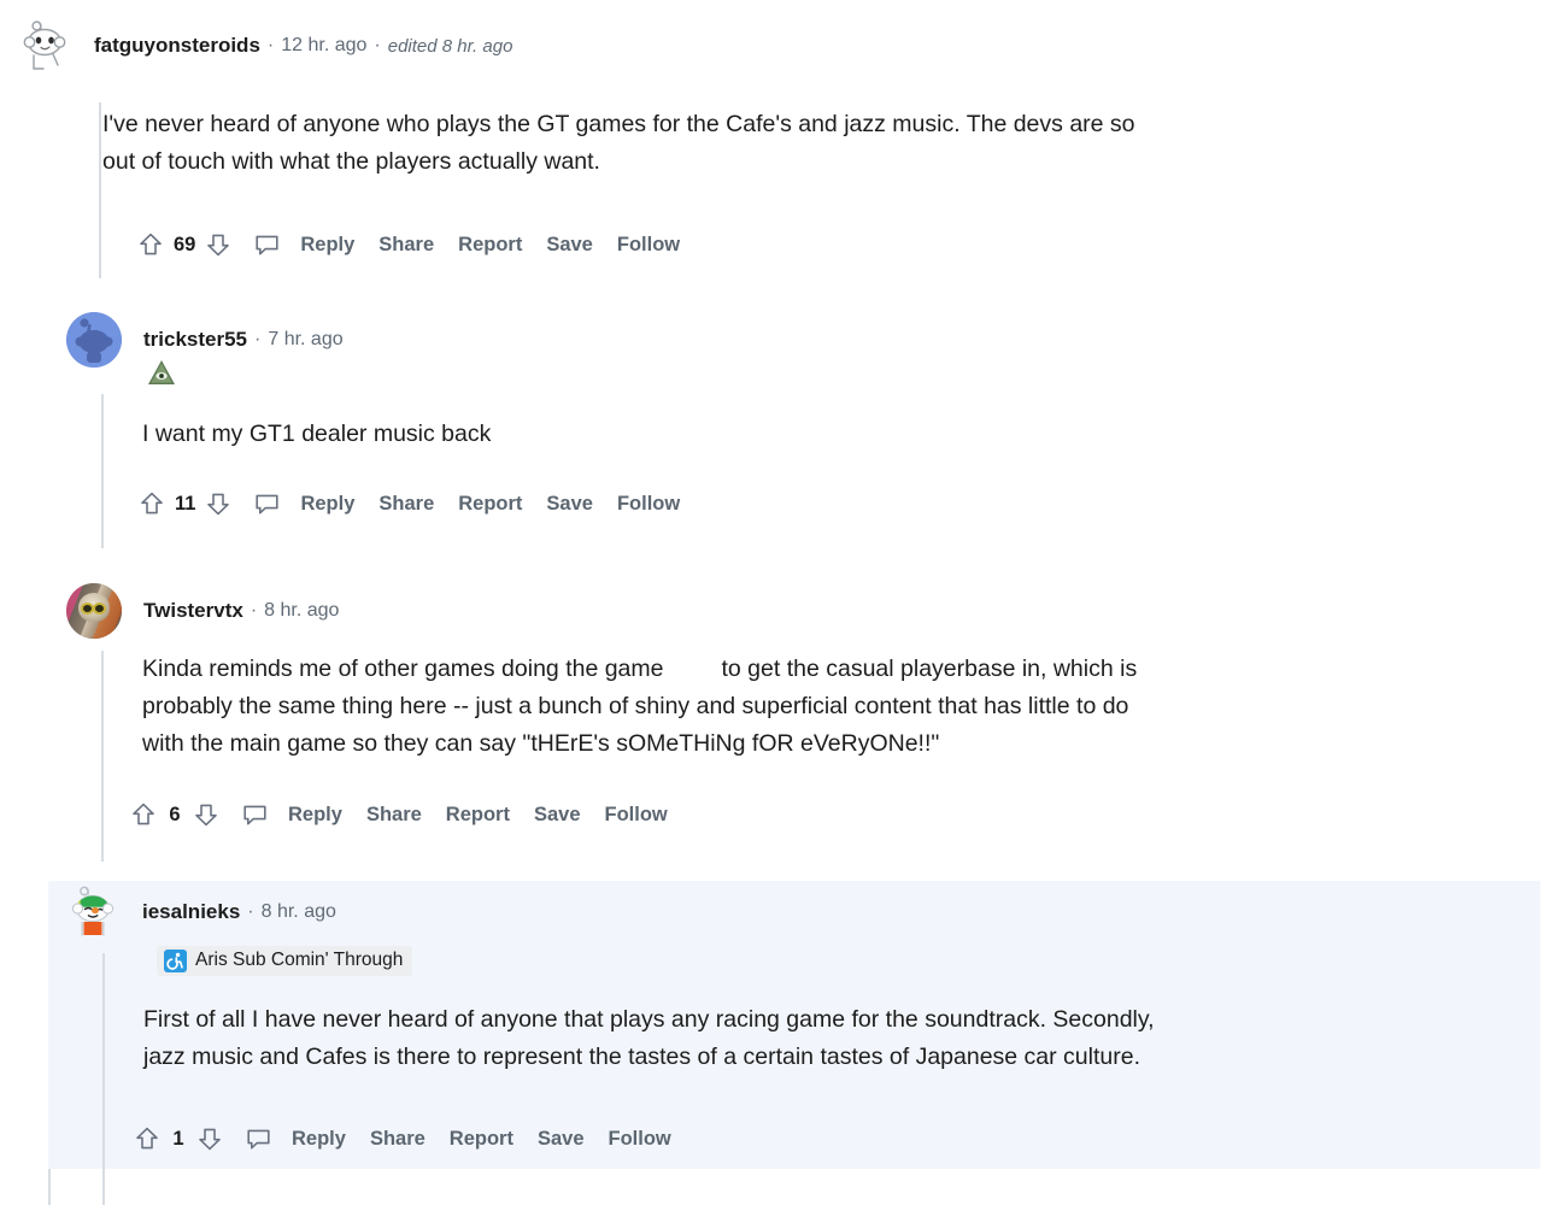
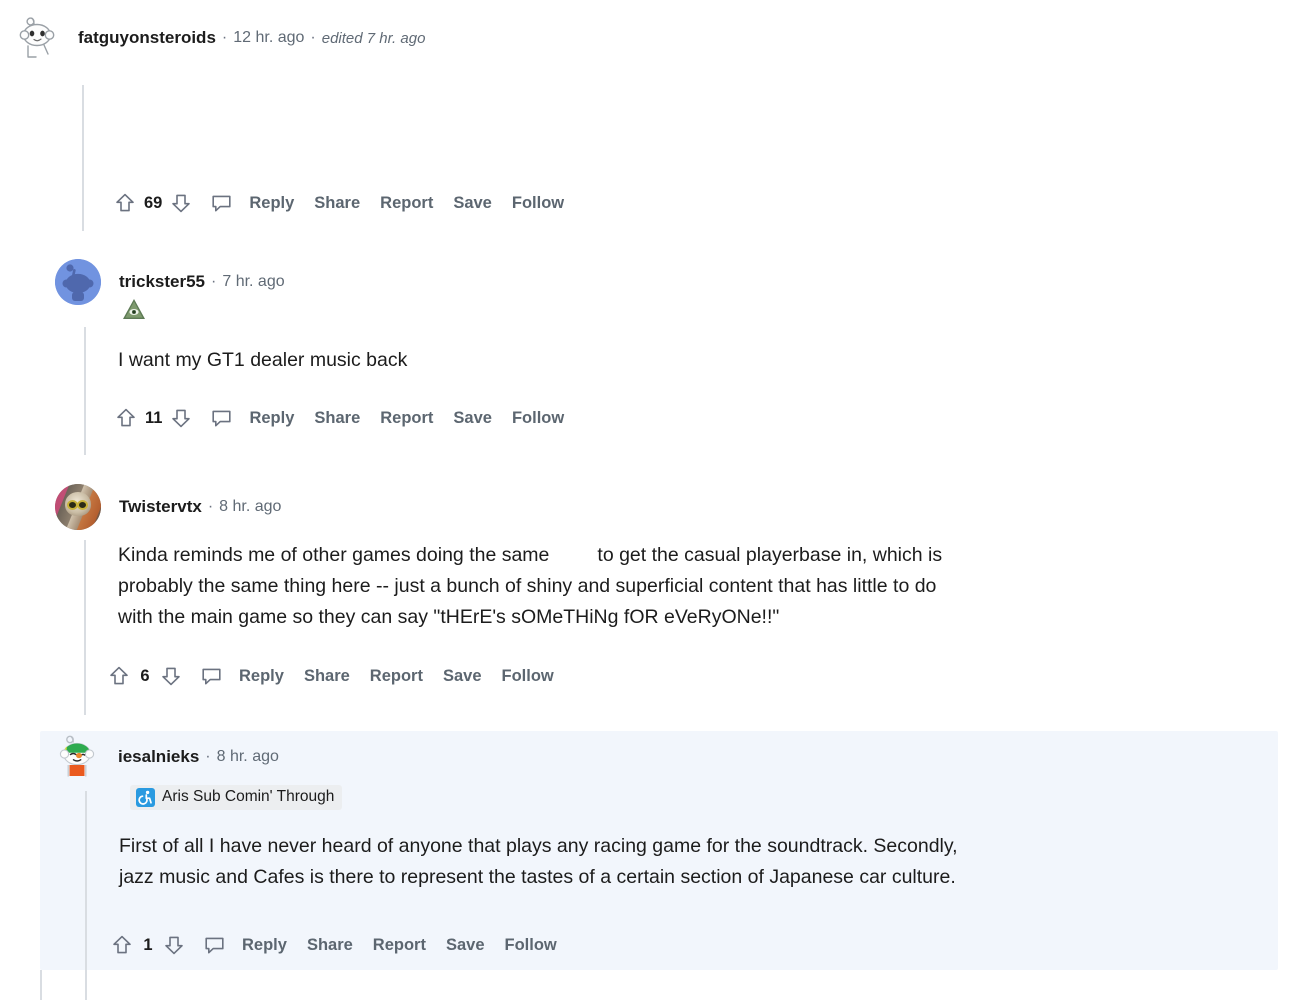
  fatguyonsteroids
  ·
  12 hr. ago
  ·
- edited 8 hr. ago
+ edited 7 hr. ago
- I've never heard of anyone who plays the GT games for the Cafe's and jazz music. The devs are so
- out of touch with what the players actually want.
  69
  Reply
  Share
  Report
  Save
  Follow
  trickster55
  ·
  7 hr. ago
  I want my GT1 dealer music back
  11
  Reply
  Share
  Report
  Save
  Follow
  Twistervtx
  ·
  8 hr. ago
- Kinda reminds me of other games doing the game to get the casual playerbase in, which is
+ Kinda reminds me of other games doing the same to get the casual playerbase in, which is
  probably the same thing here -- just a bunch of shiny and superficial content that has little to do
  with the main game so they can say "tHErE's sOMeTHiNg fOR eVeRyONe!!"
  6
  Reply
  Share
  Report
  Save
  Follow
  iesalnieks
  ·
  8 hr. ago
  Aris Sub Comin' Through
  First of all I have never heard of anyone that plays any racing game for the soundtrack. Secondly,
- jazz music and Cafes is there to represent the tastes of a certain tastes of Japanese car culture.
+ jazz music and Cafes is there to represent the tastes of a certain section of Japanese car culture.
  1
  Reply
  Share
  Report
  Save
  Follow
